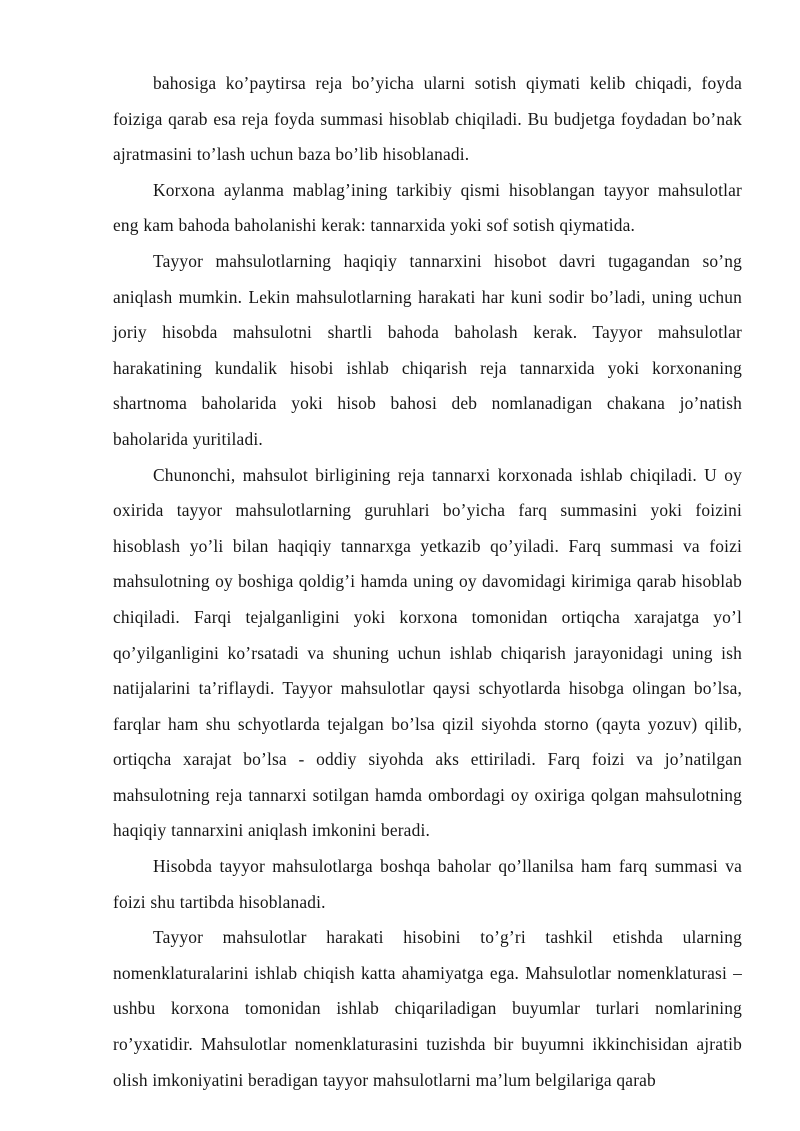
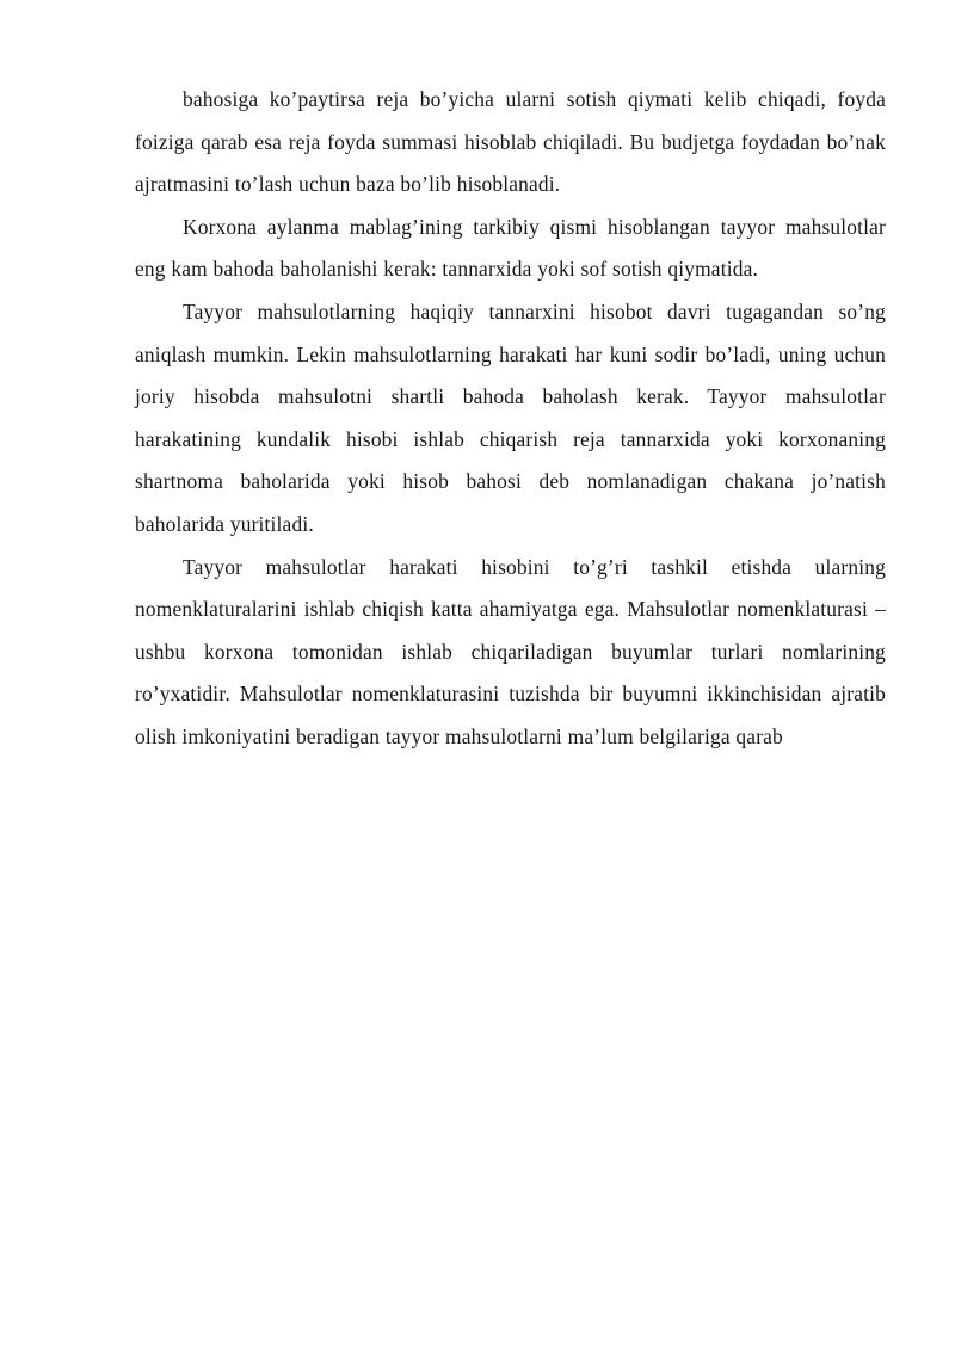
  bahosiga ko’paytirsa reja bo’yicha ularni sotish qiymati kelib chiqadi, foyda foiziga qarab esa reja foyda summasi hisoblab chiqiladi. Bu budjetga foydadan bo’nak ajratmasini to’lash uchun baza bo’lib hisoblanadi.
  Korxona aylanma mablag’ining tarkibiy qismi hisoblangan tayyor mahsulotlar eng kam bahoda baholanishi kerak: tannarxida yoki sof sotish qiymatida.
  Tayyor mahsulotlarning haqiqiy tannarxini hisobot davri tugagandan so’ng aniqlash mumkin. Lekin mahsulotlarning harakati har kuni sodir bo’ladi, uning uchun joriy hisobda mahsulotni shartli bahoda baholash kerak. Tayyor mahsulotlar harakatining kundalik hisobi ishlab chiqarish reja tannarxida yoki korxonaning shartnoma baholarida yoki hisob bahosi deb nomlanadigan chakana jo’natish baholarida yuritiladi.
- Chunonchi, mahsulot birligining reja tannarxi korxonada ishlab chiqiladi. U oy oxirida tayyor mahsulotlarning guruhlari bo’yicha farq summasini yoki foizini hisoblash yo’li bilan haqiqiy tannarxga yetkazib qo’yiladi. Farq summasi va foizi mahsulotning oy boshiga qoldig’i hamda uning oy davomidagi kirimiga qarab hisoblab chiqiladi. Farqi tejalganligini yoki korxona tomonidan ortiqcha xarajatga yo’l qo’yilganligini ko’rsatadi va shuning uchun ishlab chiqarish jarayonidagi uning ish natijalarini ta’riflaydi. Tayyor mahsulotlar qaysi schyotlarda hisobga olingan bo’lsa, farqlar ham shu schyotlarda tejalgan bo’lsa qizil siyohda storno (qayta yozuv) qilib, ortiqcha xarajat bo’lsa - oddiy siyohda aks ettiriladi. Farq foizi va jo’natilgan mahsulotning reja tannarxi sotilgan hamda ombordagi oy oxiriga qolgan mahsulotning haqiqiy tannarxini aniqlash imkonini beradi.
- Hisobda tayyor mahsulotlarga boshqa baholar qo’llanilsa ham farq summasi va foizi shu tartibda hisoblanadi.
  Tayyor mahsulotlar harakati hisobini to’g’ri tashkil etishda ularning nomenklaturalarini ishlab chiqish katta ahamiyatga ega. Mahsulotlar nomenklaturasi – ushbu korxona tomonidan ishlab chiqariladigan buyumlar turlari nomlarining ro’yxatidir. Mahsulotlar nomenklaturasini tuzishda bir buyumni ikkinchisidan ajratib olish imkoniyatini beradigan tayyor mahsulotlarni ma’lum belgilariga qarab
